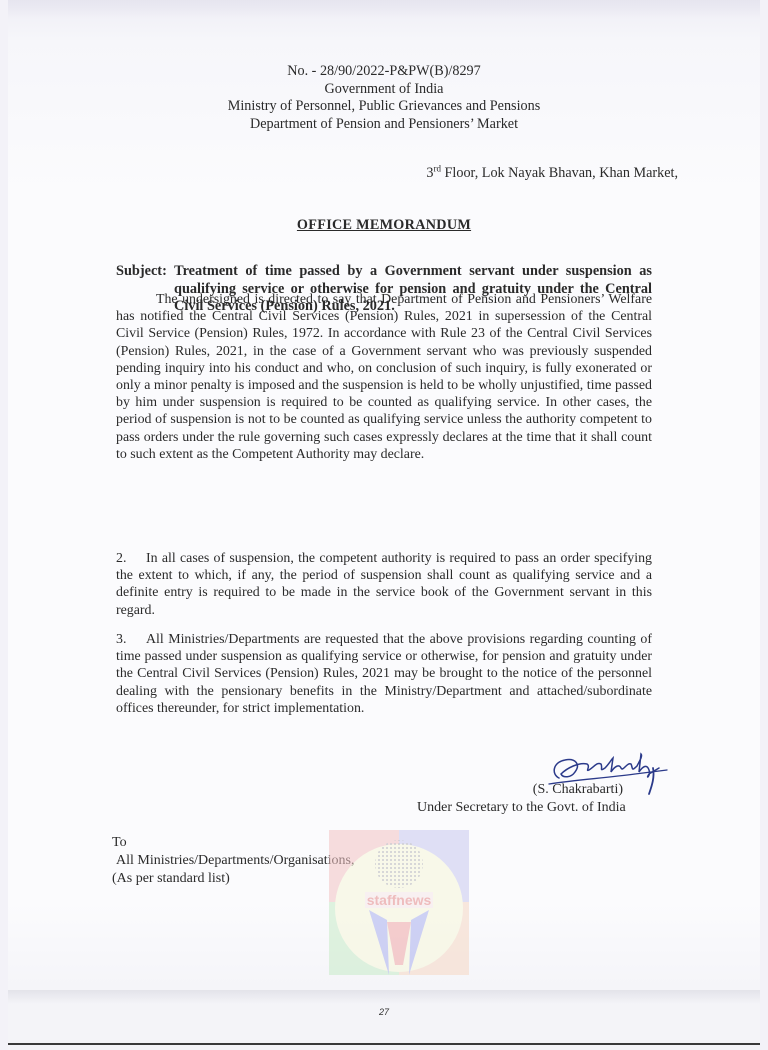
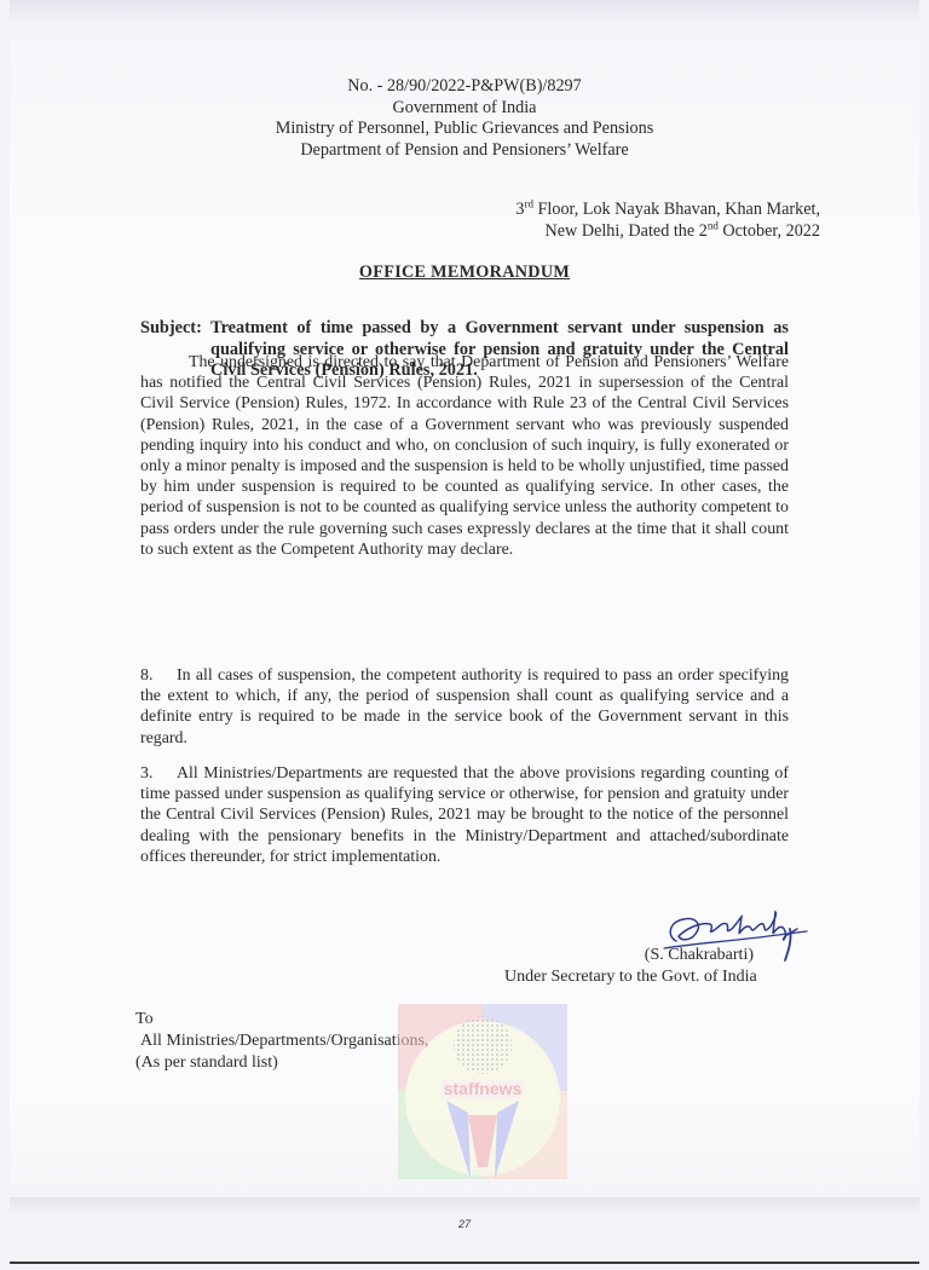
  No. - 28/90/2022-P&PW(B)/8297
  Government of India
  Ministry of Personnel, Public Grievances and Pensions
- Department of Pension and Pensioners’ Market
+ Department of Pension and Pensioners’ Welfare
  3rd Floor, Lok Nayak Bhavan, Khan Market,
+ New Delhi, Dated the 2nd October, 2022
  OFFICE MEMORANDUM
  Subject: Treatment of time passed by a Government servant under suspension as qualifying service or otherwise for pension and gratuity under the Central Civil Services (Pension) Rules, 2021.
  The undersigned is directed to say that Department of Pension and Pensioners’ Welfare has notified the Central Civil Services (Pension) Rules, 2021 in supersession of the Central Civil Service (Pension) Rules, 1972. In accordance with Rule 23 of the Central Civil Services (Pension) Rules, 2021, in the case of a Government servant who was previously suspended pending inquiry into his conduct and who, on conclusion of such inquiry, is fully exonerated or only a minor penalty is imposed and the suspension is held to be wholly unjustified, time passed by him under suspension is required to be counted as qualifying service. In other cases, the period of suspension is not to be counted as qualifying service unless the authority competent to pass orders under the rule governing such cases expressly declares at the time that it shall count to such extent as the Competent Authority may declare.
- 2. In all cases of suspension, the competent authority is required to pass an order specifying the extent to which, if any, the period of suspension shall count as qualifying service and a definite entry is required to be made in the service book of the Government servant in this regard.
+ 8. In all cases of suspension, the competent authority is required to pass an order specifying the extent to which, if any, the period of suspension shall count as qualifying service and a definite entry is required to be made in the service book of the Government servant in this regard.
  3. All Ministries/Departments are requested that the above provisions regarding counting of time passed under suspension as qualifying service or otherwise, for pension and gratuity under the Central Civil Services (Pension) Rules, 2021 may be brought to the notice of the personnel dealing with the pensionary benefits in the Ministry/Department and attached/subordinate offices thereunder, for strict implementation.
  (S. Chakrabarti)
  Under Secretary to the Govt. of India
  To
  All Ministries/Departments/Organisations,
  (As per standard list)
  staffnews
  27
